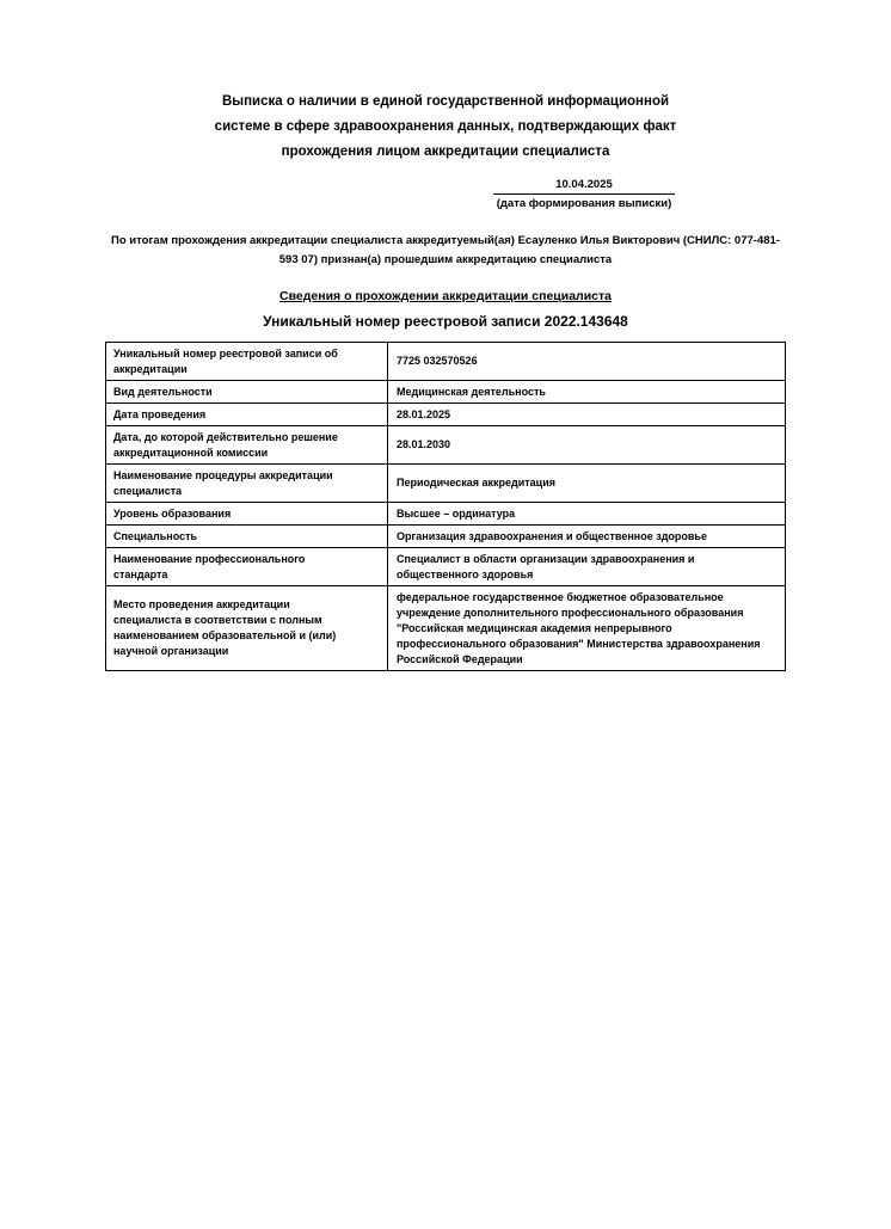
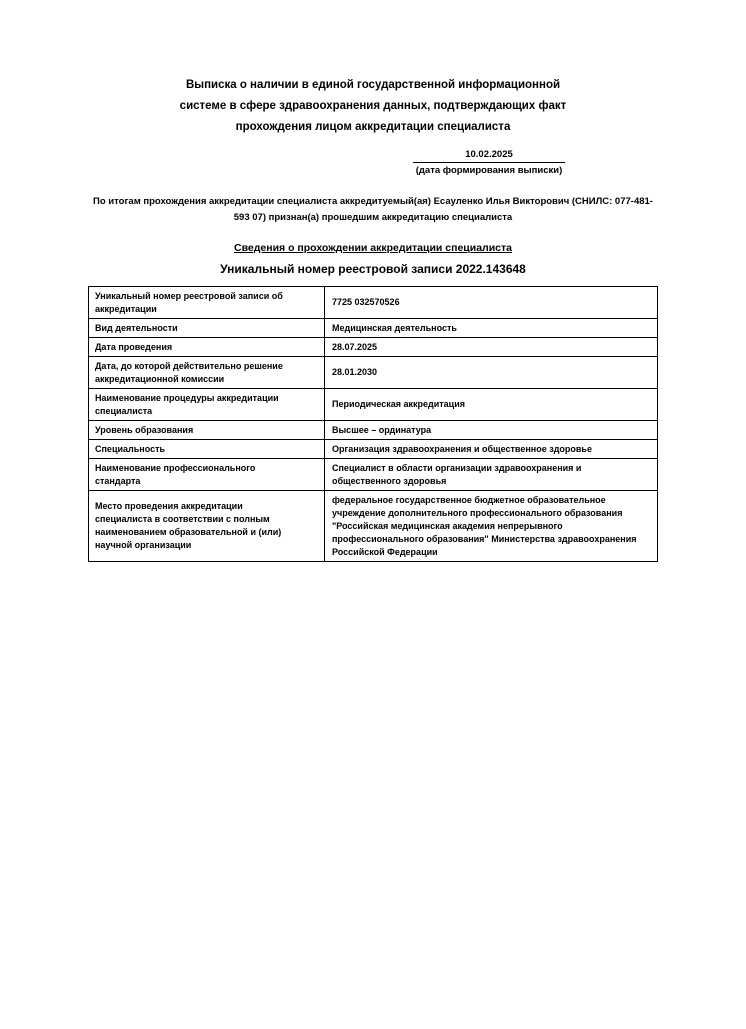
  Выписка о наличии в единой государственной информационной
  системе в сфере здравоохранения данных, подтверждающих факт
  прохождения лицом аккредитации специалиста
- 10.04.2025
+ 10.02.2025
  (дата формирования выписки)
  По итогам прохождения аккредитации специалиста аккредитуемый(ая) Есауленко Илья Викторович (СНИЛС: 077-481-
  593 07) признан(а) прошедшим аккредитацию специалиста
  Сведения о прохождении аккредитации специалиста
  Уникальный номер реестровой записи 2022.143648
  Уникальный номер реестровой записи об аккредитации	7725 032570526
  Вид деятельности	Медицинская деятельность
- Дата проведения	28.01.2025
+ Дата проведения	28.07.2025
  Дата, до которой действительно решение аккредитационной комиссии	28.01.2030
  Наименование процедуры аккредитации специалиста	Периодическая аккредитация
  Уровень образования	Высшее – ординатура
  Специальность	Организация здравоохранения и общественное здоровье
  Наименование профессионального стандарта	Специалист в области организации здравоохранения и общественного здоровья
  Место проведения аккредитации специалиста в соответствии с полным наименованием образовательной и (или) научной организации	федеральное государственное бюджетное образовательное учреждение дополнительного профессионального образования "Российская медицинская академия непрерывного профессионального образования" Министерства здравоохранения Российской Федерации
